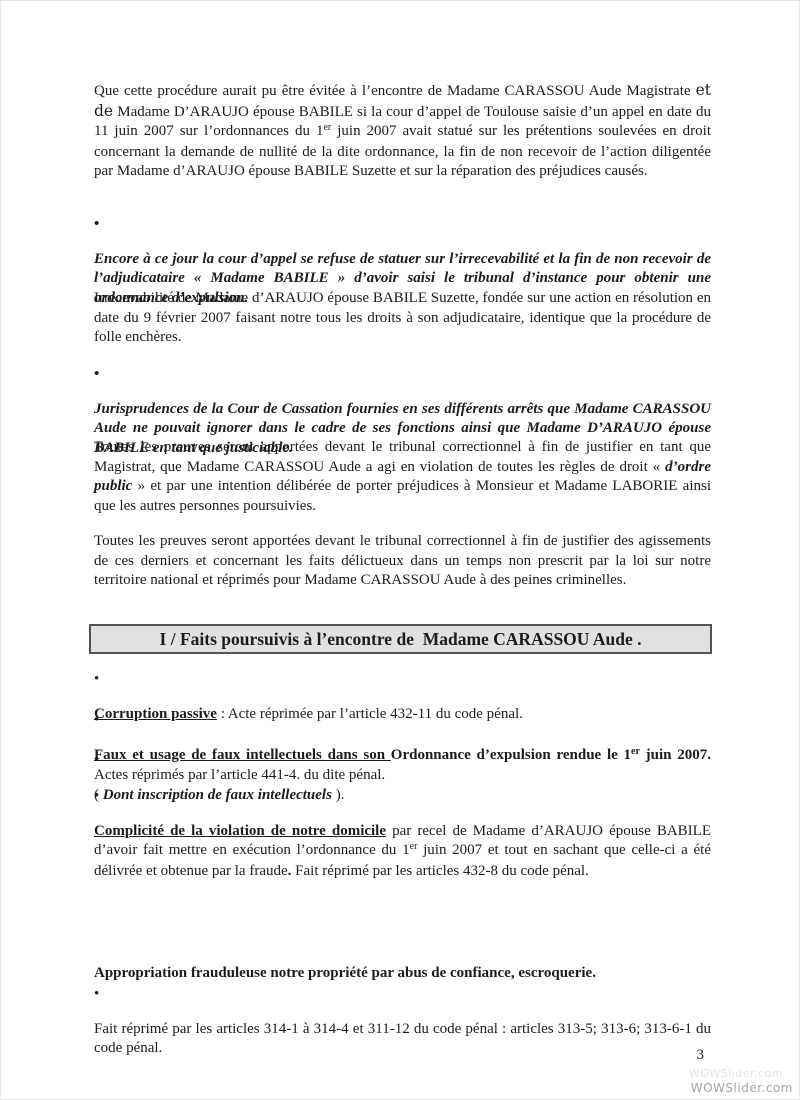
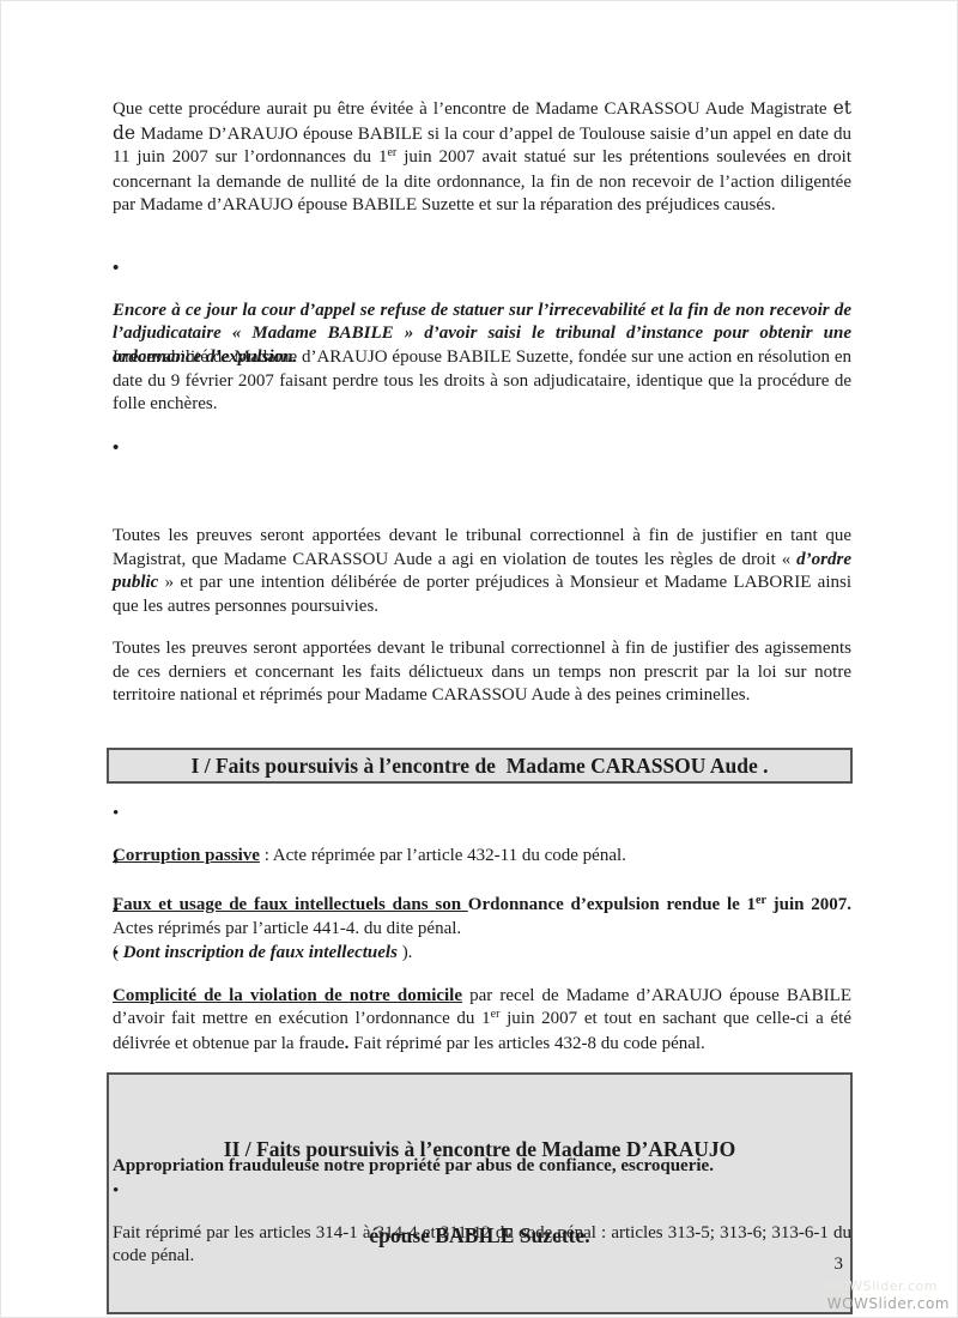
  Que cette procédure aurait pu être évitée à l’encontre de Madame CARASSOU Aude Magistrate et de Madame D’ARAUJO épouse BABILE si la cour d’appel de Toulouse saisie d’un appel en date du 11 juin 2007 sur l’ordonnances du 1er juin 2007 avait statué sur les prétentions soulevées en droit concernant la demande de nullité de la dite ordonnance, la fin de non recevoir de l’action diligentée par Madame d’ARAUJO épouse BABILE Suzette et sur la réparation des préjudices causés.
  •
  Encore à ce jour la cour d’appel se refuse de statuer sur l’irrecevabilité et la fin de non recevoir de l’adjudicataire « Madame BABILE » d’avoir saisi le tribunal d’instance pour obtenir une ordonnance d’expulsion.
- Irrecevabilité de Madame d’ARAUJO épouse BABILE Suzette, fondée sur une action en résolution en date du 9 février 2007 faisant notre tous les droits à son adjudicataire, identique que la procédure de folle enchères.
+ Irrecevabilité de Madame d’ARAUJO épouse BABILE Suzette, fondée sur une action en résolution en date du 9 février 2007 faisant perdre tous les droits à son adjudicataire, identique que la procédure de folle enchères.
  •
- Jurisprudences de la Cour de Cassation fournies en ses différents arrêts que Madame CARASSOU Aude ne pouvait ignorer dans le cadre de ses fonctions ainsi que Madame D’ARAUJO épouse BABILE en tant que justiciable.
  Toutes les preuves seront apportées devant le tribunal correctionnel à fin de justifier en tant que Magistrat, que Madame CARASSOU Aude a agi en violation de toutes les règles de droit « d’ordre public » et par une intention délibérée de porter préjudices à Monsieur et Madame LABORIE ainsi que les autres personnes poursuivies.
  Toutes les preuves seront apportées devant le tribunal correctionnel à fin de justifier des agissements de ces derniers et concernant les faits délictueux dans un temps non prescrit par la loi sur notre territoire national et réprimés pour Madame CARASSOU Aude à des peines criminelles.
  I / Faits poursuivis à l’encontre de Madame CARASSOU Aude .
  •
  Corruption passive : Acte réprimée par l’article 432-11 du code pénal.
  •
  Faux et usage de faux intellectuels dans son Ordonnance d’expulsion rendue le 1er juin 2007. Actes réprimés par l’article 441-4. du dite pénal.
  •
  ( Dont inscription de faux intellectuels ).
  •
  Complicité de la violation de notre domicile par recel de Madame d’ARAUJO épouse BABILE d’avoir fait mettre en exécution l’ordonnance du 1er juin 2007 et tout en sachant que celle-ci a été délivrée et obtenue par la fraude. Fait réprimé par les articles 432-8 du code pénal.
+ II / Faits poursuivis à l’encontre de Madame D’ARAUJO
+ épouse BABILE Suzette.
  Appropriation frauduleuse notre propriété par abus de confiance, escroquerie.
  •
  Fait réprimé par les articles 314-1 à 314-4 et 311-12 du code pénal : articles 313-5; 313-6; 313-6-1 du code pénal.
  3
  WOWSlider.com
  WOWSlider.com
